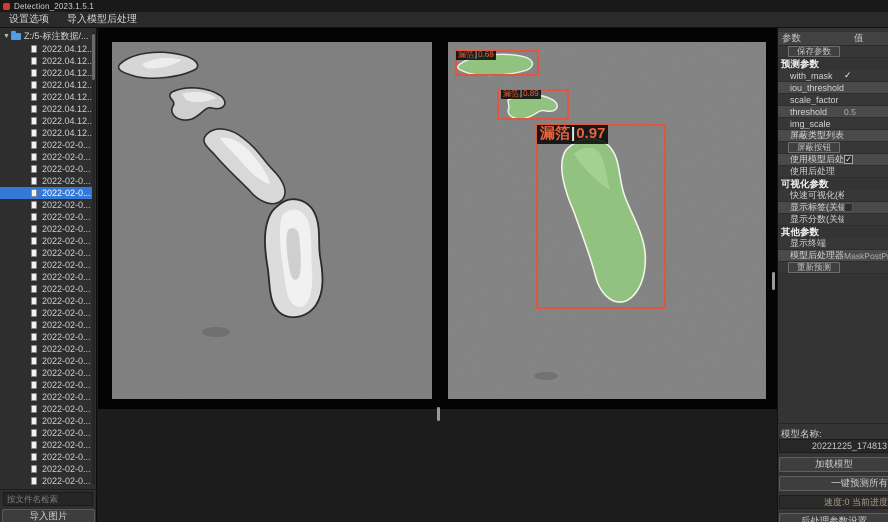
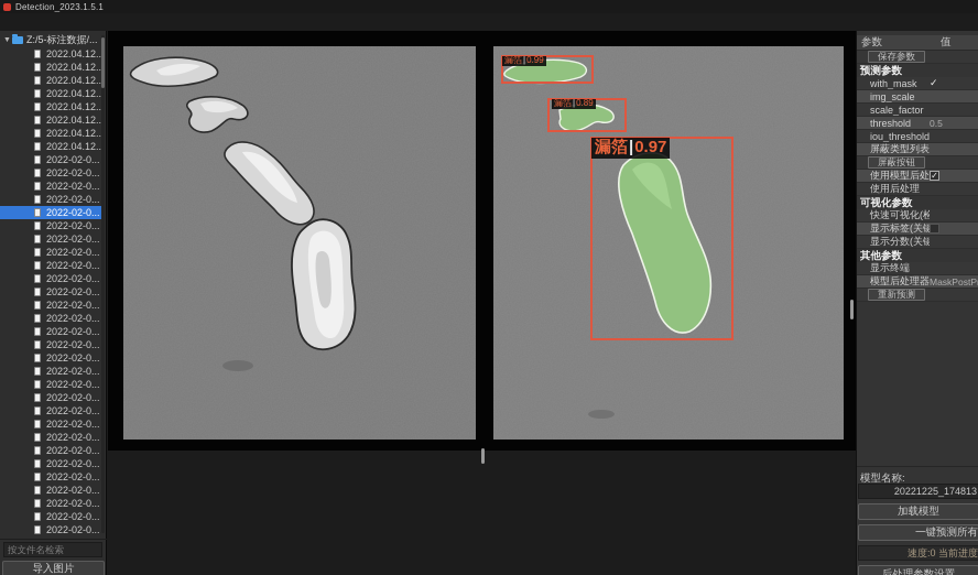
  Detection_2023.1.5.1
- 设置选项
- 导入模型后处理
  Z:/5-标注数据/...
  2022.04.12..
  2022.04.12..
  2022.04.12..
  2022.04.12..
  2022.04.12..
  2022.04.12..
  2022.04.12..
  2022.04.12..
  2022-02-0...
  2022-02-0...
  2022-02-0...
  2022-02-0...
  2022-02-0...
  2022-02-0...
  2022-02-0...
  2022-02-0...
  2022-02-0...
  2022-02-0...
  2022-02-0...
  2022-02-0...
  2022-02-0...
  2022-02-0...
  2022-02-0...
  2022-02-0...
  2022-02-0...
  2022-02-0...
  2022-02-0...
  2022-02-0...
  2022-02-0...
  2022-02-0...
  2022-02-0...
  2022-02-0...
  2022-02-0...
  2022-02-0...
  2022-02-0...
  2022-02-0...
  2022-02-0...
  按文件名检索
  导入图片
- 漏箔|0.68
+ 漏箔|0.99
  漏箔|0.89
  漏箔|0.97
  参数
  值
  保存参数
  预测参数
  with_mask
  ✓
- iou_threshold
+ img_scale
  scale_factor
  threshold
  0.5
- img_scale
+ iou_threshold
  屏蔽类型列表
  屏蔽按钮
  使用模型后处
  ✓
  使用后处理
  可视化参数
  快速可视化(检
  显示标签(关键
  显示分数(关键
  其他参数
  显示终端
  模型后处理器
  重新预测
  模型名称:
  20221225_174813
  加载模型
  一键预测所有
  速度:0 当前进度
  后处理参数设置
